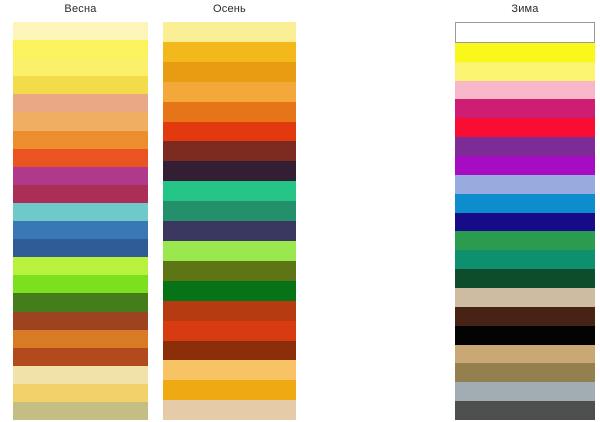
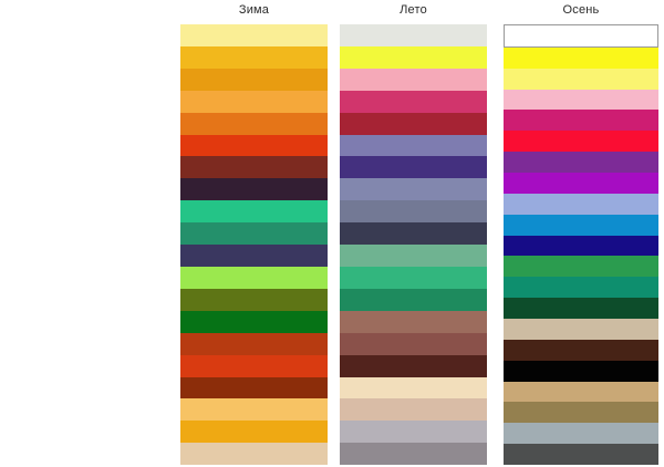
- Весна
- Осень
+ Зима
+ Лето
- Зима
+ Осень
